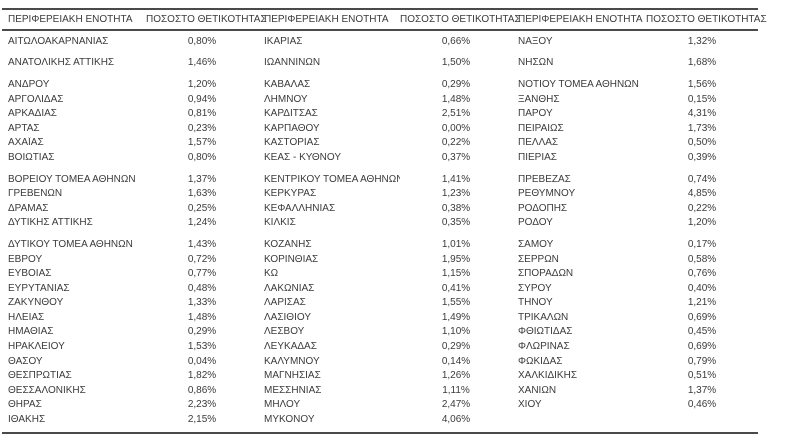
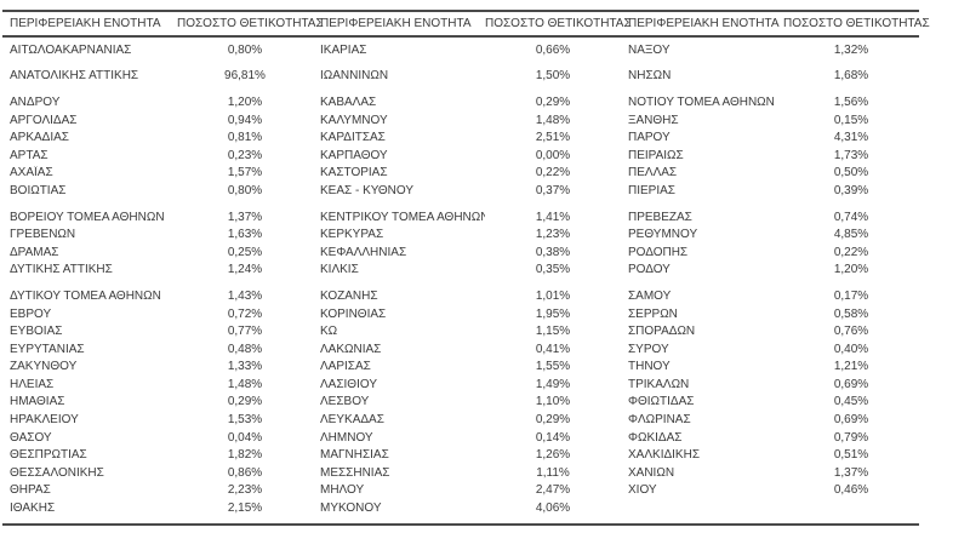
  ΠΕΡΙΦΕΡΕΙΑΚΗ ΕΝΟΤΗΤΑ
  ΠΟΣΟΣΤΟ ΘΕΤΙΚΟΤΗΤΑ
  ΠΕΡΙΦΕΡΕΙΑΚΗ ΕΝΟΤΗΤΑ
  ΠΟΣΟΣΤΟ ΘΕΤΙΚΟΤΗΤΑ
  ΠΕΡΙΦΕΡΕΙΑΚΗ ΕΝΟΤΗΤΑ
  ΠΟΣΟΣΤΟ ΘΕΤΙΚΟΤΗΤΑΣ
  ΑΙΤΩΛΟΑΚΑΡΝΑΝΙΑΣ
  0,80%
  ΑΝΑΤΟΛΙΚΗΣ ΑΤΤΙΚΗΣ
- 1,46%
+ 96,81%
  ΑΝΔΡΟΥ
  1,20%
  ΑΡΓΟΛΙΔΑΣ
  0,94%
  ΑΡΚΑΔΙΑΣ
  0,81%
  ΑΡΤΑΣ
  0,23%
  ΑΧΑΪΑΣ
  1,57%
  ΒΟΙΩΤΙΑΣ
  0,80%
  ΒΟΡΕΙΟΥ ΤΟΜΕΑ ΑΘΗΝΩΝ
  1,37%
  ΓΡΕΒΕΝΩΝ
  1,63%
  ΔΡΑΜΑΣ
  0,25%
  ΔΥΤΙΚΗΣ ΑΤΤΙΚΗΣ
  1,24%
  ΔΥΤΙΚΟΥ ΤΟΜΕΑ ΑΘΗΝΩΝ
  1,43%
  ΕΒΡΟΥ
  0,72%
  ΕΥΒΟΙΑΣ
  0,77%
  ΕΥΡΥΤΑΝΙΑΣ
  0,48%
  ΖΑΚΥΝΘΟΥ
  1,33%
  ΗΛΕΙΑΣ
  1,48%
  ΗΜΑΘΙΑΣ
  0,29%
  ΗΡΑΚΛΕΙΟΥ
  1,53%
  ΘΑΣΟΥ
  0,04%
  ΘΕΣΠΡΩΤΙΑΣ
  1,82%
  ΘΕΣΣΑΛΟΝΙΚΗΣ
  0,86%
  ΘΗΡΑΣ
  2,23%
  ΙΘΑΚΗΣ
  2,15%
  ΙΚΑΡΙΑΣ
  0,66%
  ΙΩΑΝΝΙΝΩΝ
  1,50%
  ΚΑΒΑΛΑΣ
  0,29%
- ΛΗΜΝΟΥ
+ ΚΑΛΥΜΝΟΥ
  1,48%
  ΚΑΡΔΙΤΣΑΣ
  2,51%
  ΚΑΡΠΑΘΟΥ
  0,00%
  ΚΑΣΤΟΡΙΑΣ
  0,22%
  ΚΕΑΣ - ΚΥΘΝΟΥ
  0,37%
  ΚΕΝΤΡΙΚΟΥ ΤΟΜΕΑ ΑΘΗΝΩΝ
  1,41%
  ΚΕΡΚΥΡΑΣ
  1,23%
  ΚΕΦΑΛΛΗΝΙΑΣ
  0,38%
  ΚΙΛΚΙΣ
  0,35%
  ΚΟΖΑΝΗΣ
  1,01%
  ΚΟΡΙΝΘΙΑΣ
  1,95%
  ΚΩ
  1,15%
  ΛΑΚΩΝΙΑΣ
  0,41%
  ΛΑΡΙΣΑΣ
  1,55%
  ΛΑΣΙΘΙΟΥ
  1,49%
  ΛΕΣΒΟΥ
  1,10%
  ΛΕΥΚΑΔΑΣ
  0,29%
- ΚΑΛΥΜΝΟΥ
+ ΛΗΜΝΟΥ
  0,14%
  ΜΑΓΝΗΣΙΑΣ
  1,26%
  ΜΕΣΣΗΝΙΑΣ
  1,11%
  ΜΗΛΟΥ
  2,47%
  ΜΥΚΟΝΟΥ
  4,06%
  ΝΑΞΟΥ
  1,32%
  ΝΗΣΩΝ
  1,68%
  ΝΟΤΙΟΥ ΤΟΜΕΑ ΑΘΗΝΩΝ
  1,56%
  ΞΑΝΘΗΣ
  0,15%
  ΠΑΡΟΥ
  4,31%
  ΠΕΙΡΑΙΩΣ
  1,73%
  ΠΕΛΛΑΣ
  0,50%
  ΠΙΕΡΙΑΣ
  0,39%
  ΠΡΕΒΕΖΑΣ
  0,74%
  ΡΕΘΥΜΝΟΥ
  4,85%
  ΡΟΔΟΠΗΣ
  0,22%
  ΡΟΔΟΥ
  1,20%
  ΣΑΜΟΥ
  0,17%
  ΣΕΡΡΩΝ
  0,58%
  ΣΠΟΡΑΔΩΝ
  0,76%
  ΣΥΡΟΥ
  0,40%
  ΤΗΝΟΥ
  1,21%
  ΤΡΙΚΑΛΩΝ
  0,69%
  ΦΘΙΩΤΙΔΑΣ
  0,45%
  ΦΛΩΡΙΝΑΣ
  0,69%
  ΦΩΚΙΔΑΣ
  0,79%
  ΧΑΛΚΙΔΙΚΗΣ
  0,51%
  ΧΑΝΙΩΝ
  1,37%
  ΧΙΟΥ
  0,46%
